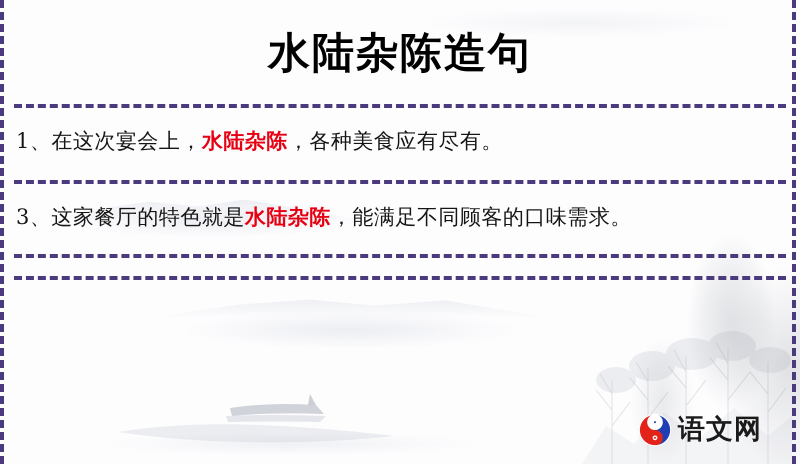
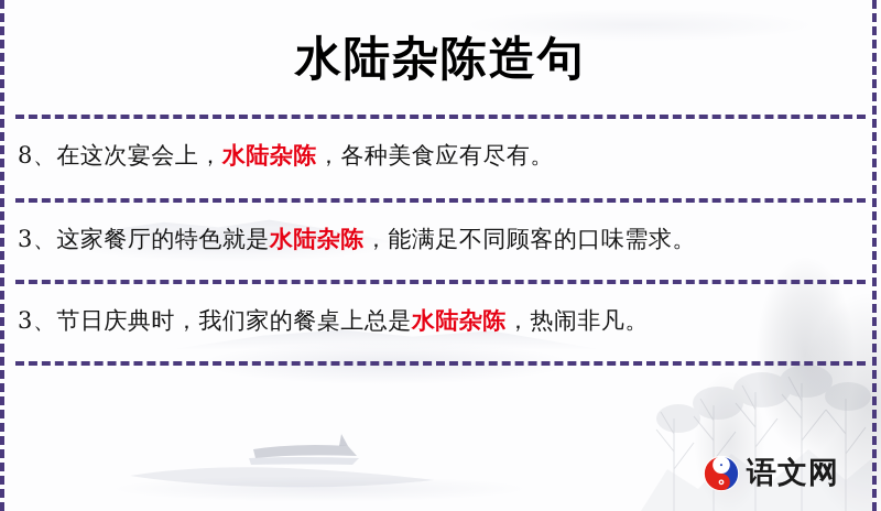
  水陆杂陈造句
- 1、在这次宴会上，水陆杂陈，各种美食应有尽有。
+ 8、在这次宴会上，水陆杂陈，各种美食应有尽有。
  3、这家餐厅的特色就是水陆杂陈，能满足不同顾客的口味需求。
+ 3、节日庆典时，我们家的餐桌上总是水陆杂陈，热闹非凡。
  语文网
